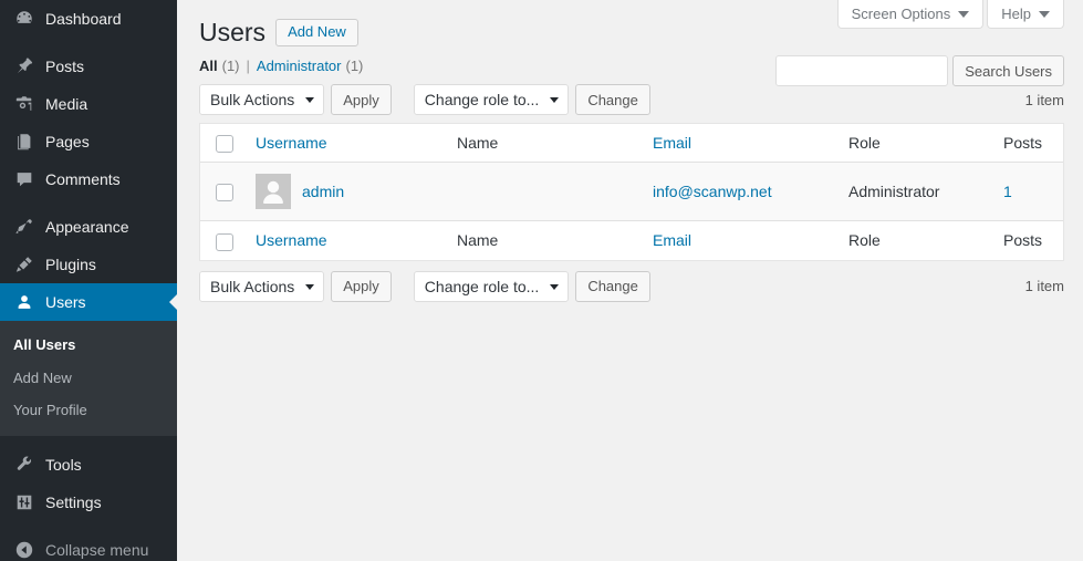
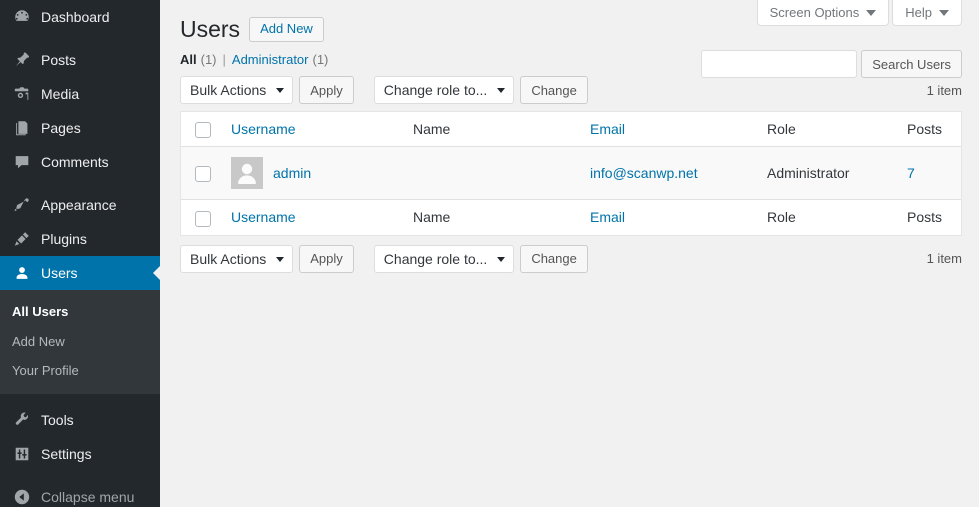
  Dashboard
  Posts
  Media
  Pages
  Comments
  Appearance
  Plugins
  Users
  All Users
  Add New
  Your Profile
  Tools
  Settings
  Collapse menu
  Screen Options
  Help
  Users
  Add New
  Search Users
  All
  (1)
  |
  Administrator
  (1)
  Bulk Actions
  Apply
  Change role to...
  Change
  1 item
  	Username	Name	Email	Role	Posts
- 	admin		info@scanwp.net	Administrator	1
+ 	admin		info@scanwp.net	Administrator	7
  	Username	Name	Email	Role	Posts
  Bulk Actions
  Apply
  Change role to...
  Change
  1 item
